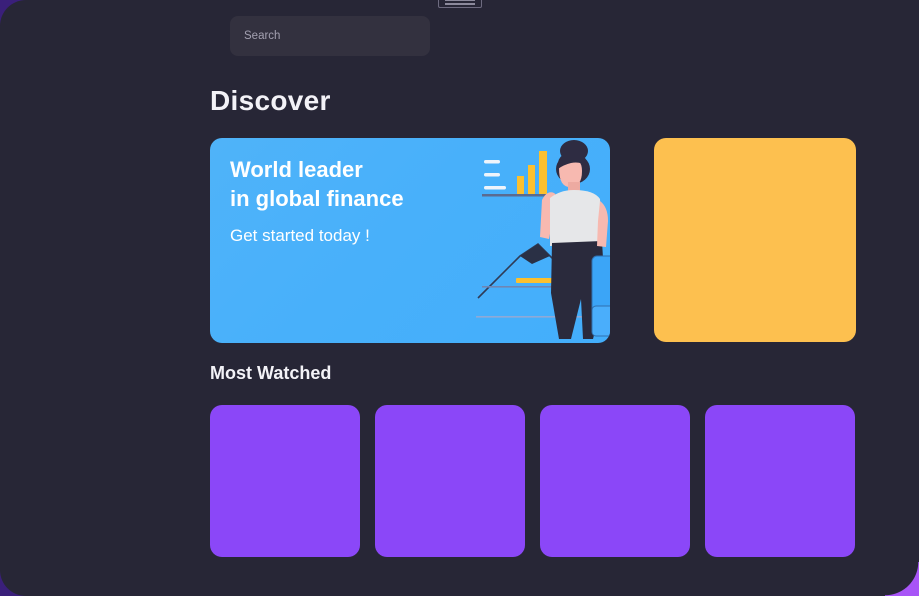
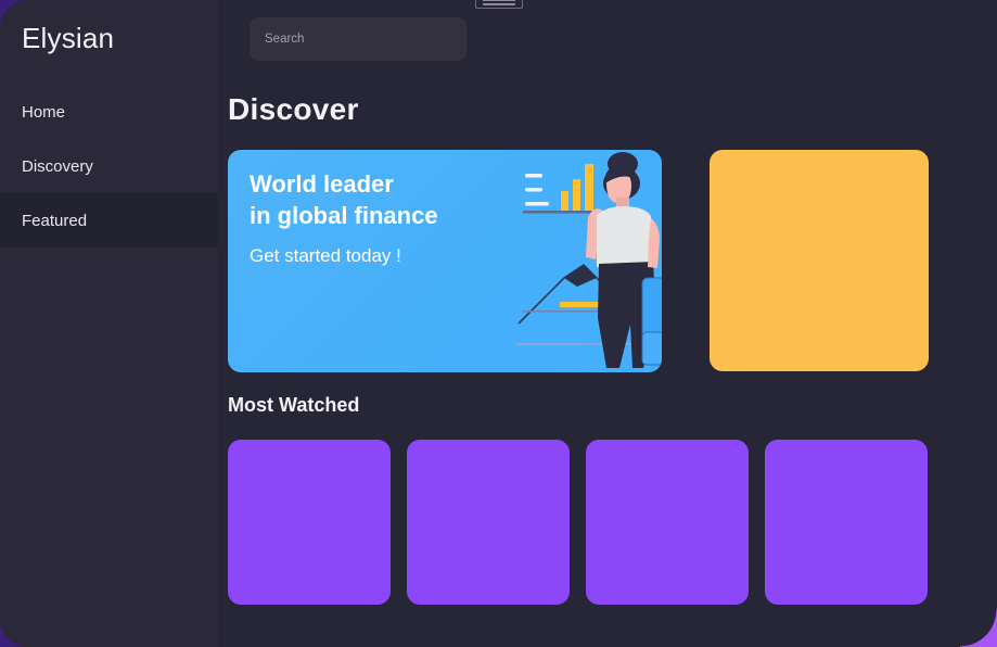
+ Elysian
+ Home
+ Discovery
+ Featured
  Discover
  World leader
  in global finance
  Get started today !
  Most Watched
  Search
